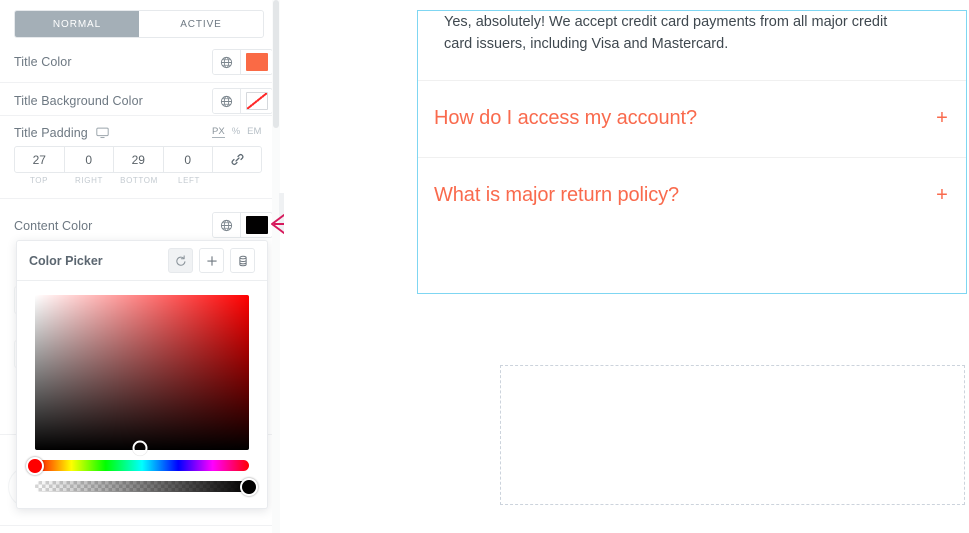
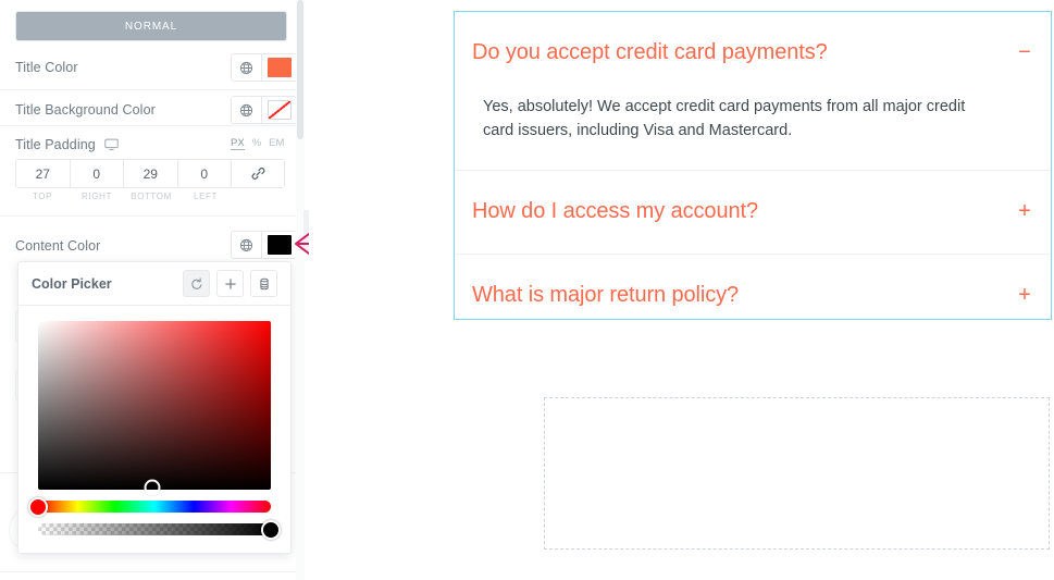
  NORMAL
- ACTIVE
  Title Color
  Title Background Color
  Title Padding
  PX
  %
  EM
  27
  0
  29
  0
  TOP
  RIGHT
  BOTTOM
  LEFT
  Content Color
  Color Picker
+ Do you accept credit card payments?
+ −
  Yes, absolutely! We accept credit card payments from all major credit card issuers, including Visa and Mastercard.
  How do I access my account?
  +
  What is major return policy?
  +
